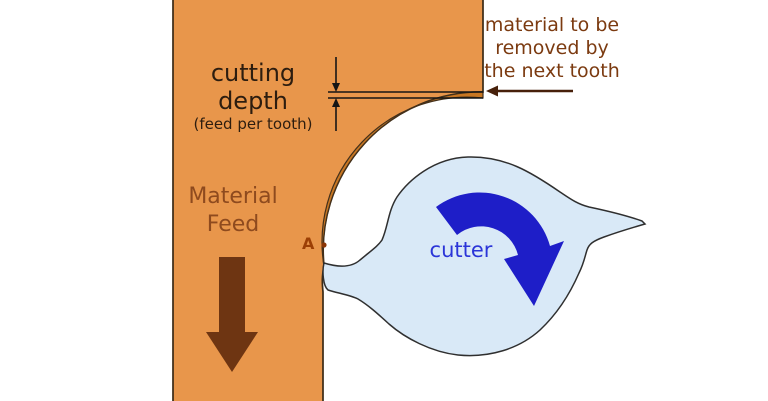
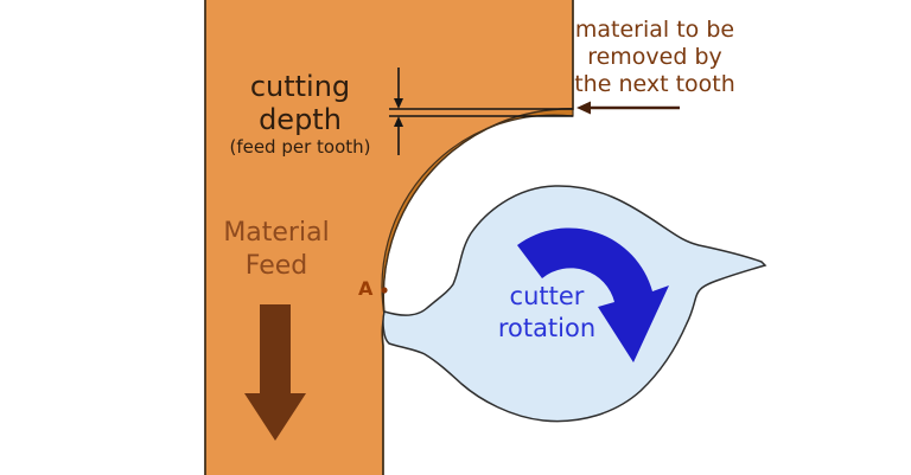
  cutting
  depth
  (feed per tooth)
  material to be
  removed by
  the next tooth
  Material
  Feed
  A
  cutter
+ rotation
